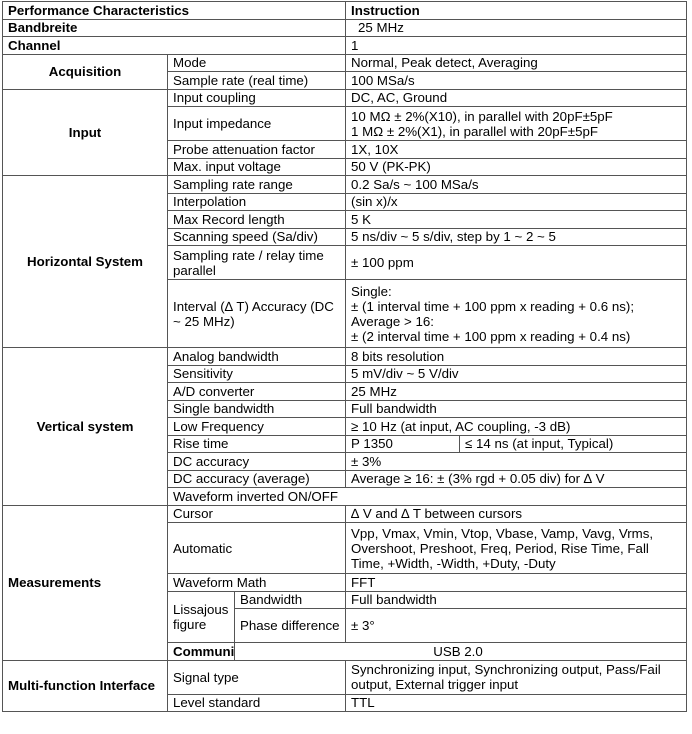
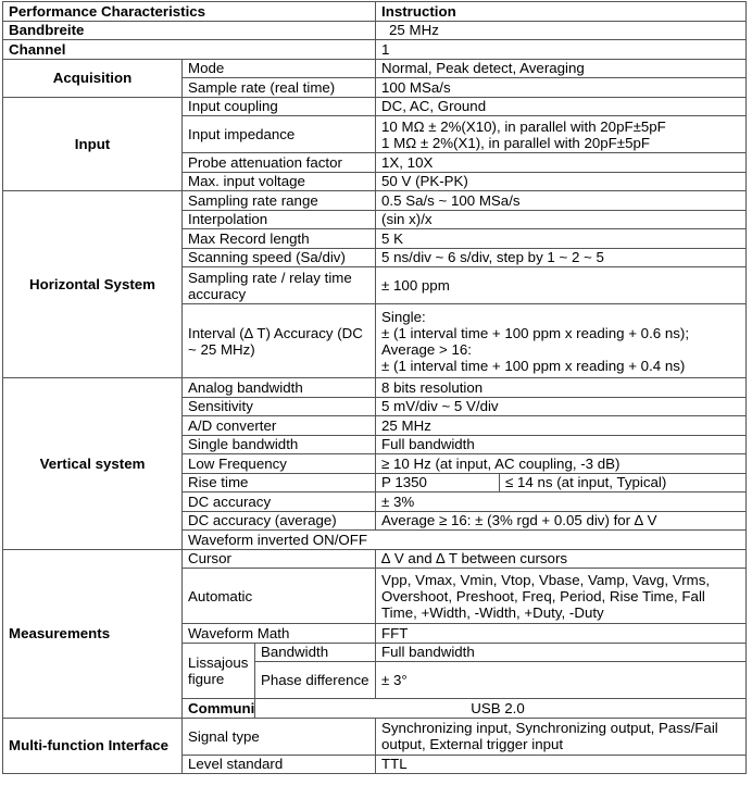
  Performance Characteristics	Instruction
  Bandbreite	25 MHz
  Channel	1
  Acquisition	Mode	Normal, Peak detect, Averaging
  Sample rate (real time)	100 MSa/s
  Input	Input coupling	DC, AC, Ground
  Input impedance	10 MΩ ± 2%(X10), in parallel with 20pF±5pF 1 MΩ ± 2%(X1), in parallel with 20pF±5pF
  Probe attenuation factor	1X, 10X
  Max. input voltage	50 V (PK-PK)
- Horizontal System	Sampling rate range	0.2 Sa/s ~ 100 MSa/s
+ Horizontal System	Sampling rate range	0.5 Sa/s ~ 100 MSa/s
  Interpolation	(sin x)/x
  Max Record length	5 K
- Scanning speed (Sa/div)	5 ns/div ~ 5 s/div, step by 1 ~ 2 ~ 5
+ Scanning speed (Sa/div)	5 ns/div ~ 6 s/div, step by 1 ~ 2 ~ 5
- Sampling rate / relay time parallel	± 100 ppm
+ Sampling rate / relay time accuracy	± 100 ppm
- Interval (∆ T) Accuracy (DC ~ 25 MHz)	Single: ± (1 interval time + 100 ppm x reading + 0.6 ns); Average > 16: ± (2 interval time + 100 ppm x reading + 0.4 ns)
+ Interval (∆ T) Accuracy (DC ~ 25 MHz)	Single: ± (1 interval time + 100 ppm x reading + 0.6 ns); Average > 16: ± (1 interval time + 100 ppm x reading + 0.4 ns)
  Vertical system	Analog bandwidth	8 bits resolution
  Sensitivity	5 mV/div ~ 5 V/div
  A/D converter	25 MHz
  Single bandwidth	Full bandwidth
  Low Frequency	≥ 10 Hz (at input, AC coupling, -3 dB)
  Rise time	P 1350	≤ 14 ns (at input, Typical)
  DC accuracy	± 3%
  DC accuracy (average)	Average ≥ 16: ± (3% rgd + 0.05 div) for ∆ V
  Waveform inverted ON/OFF
  Measurements	Cursor	∆ V and ∆ T between cursors
  Automatic	Vpp, Vmax, Vmin, Vtop, Vbase, Vamp, Vavg, Vrms, Overshoot, Preshoot, Freq, Period, Rise Time, Fall Time, +Width, -Width, +Duty, -Duty
  Waveform Math	FFT
  Lissajous figure	Bandwidth	Full bandwidth
  Phase difference	± 3°
  Multi-function Interface	Signal type	Synchronizing input, Synchronizing output, Pass/Fail output, External trigger input
  Level standard	TTL
